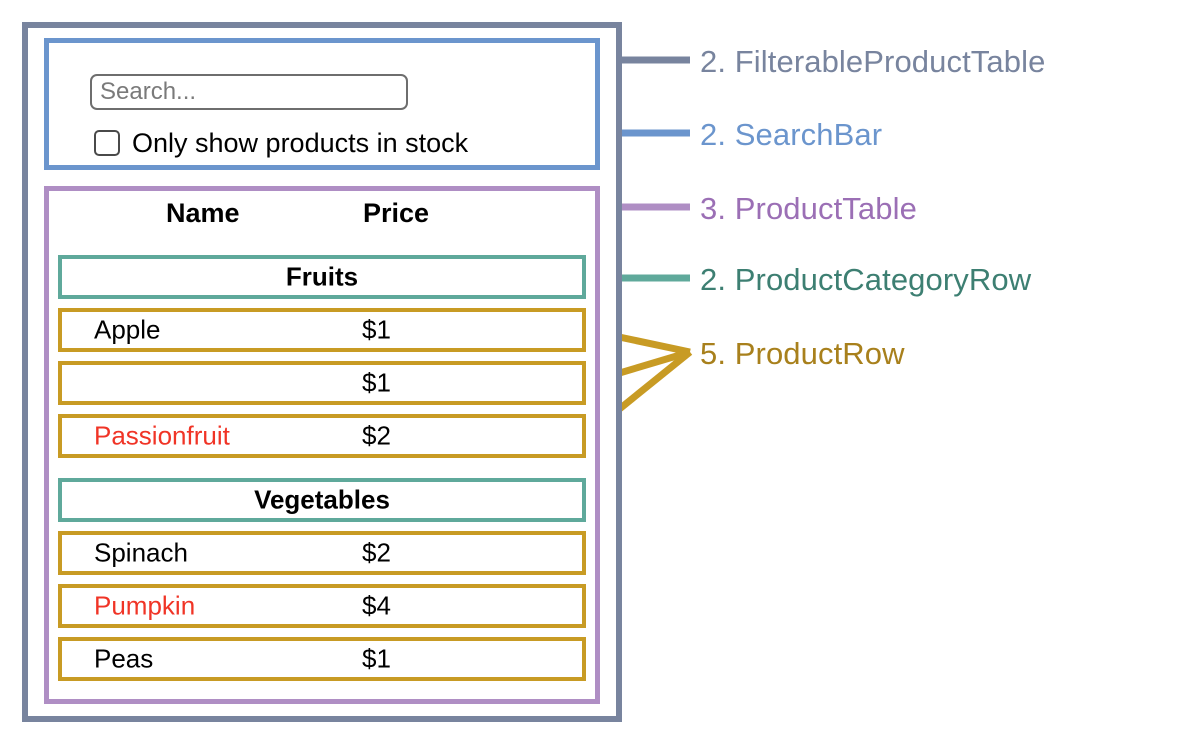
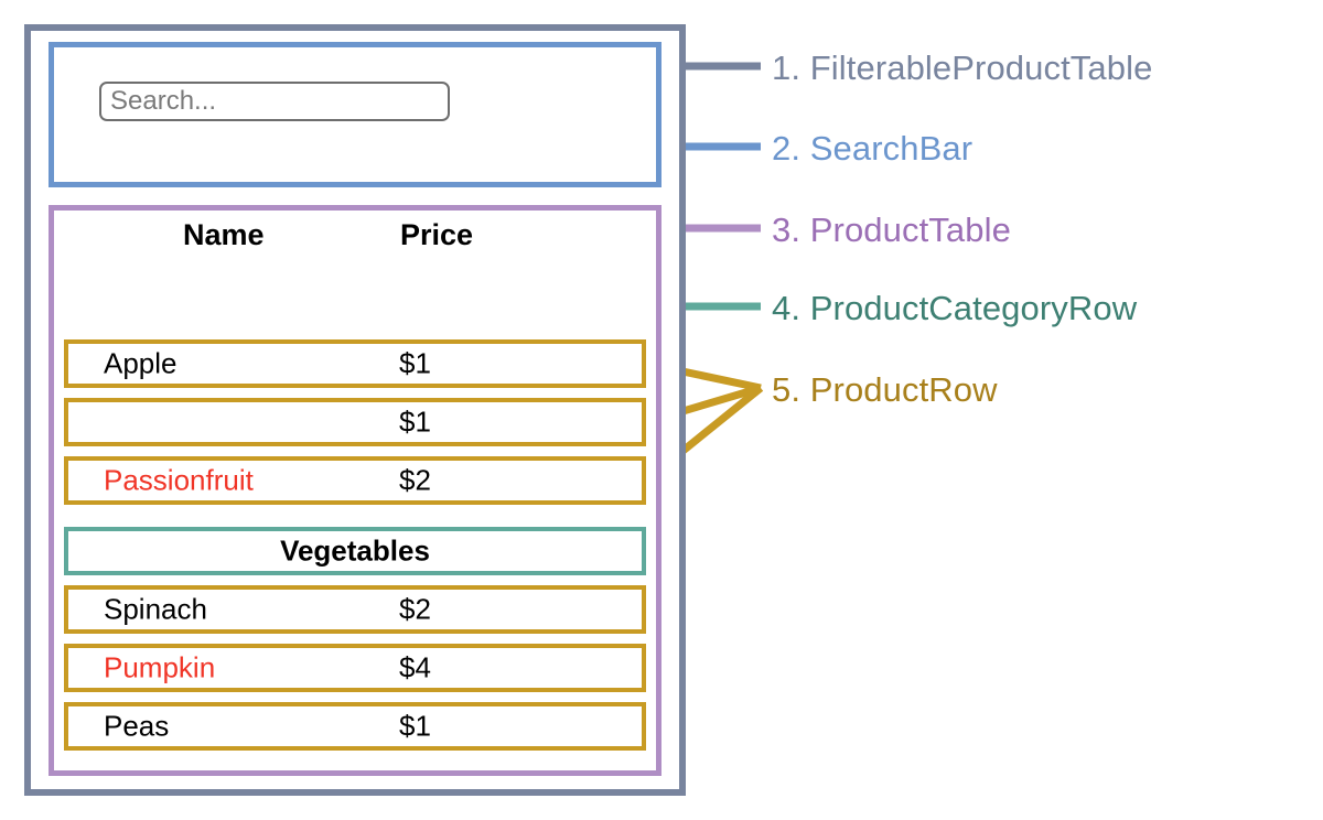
  Search...
- Only show products in stock
  Name
  Price
- Fruits
  Apple
  $1
  $1
  Passionfruit
  $2
  Vegetables
  Spinach
  $2
  Pumpkin
  $4
  Peas
  $1
- 2. FilterableProductTable
+ 1. FilterableProductTable
  2. SearchBar
  3. ProductTable
- 2. ProductCategoryRow
+ 4. ProductCategoryRow
  5. ProductRow
